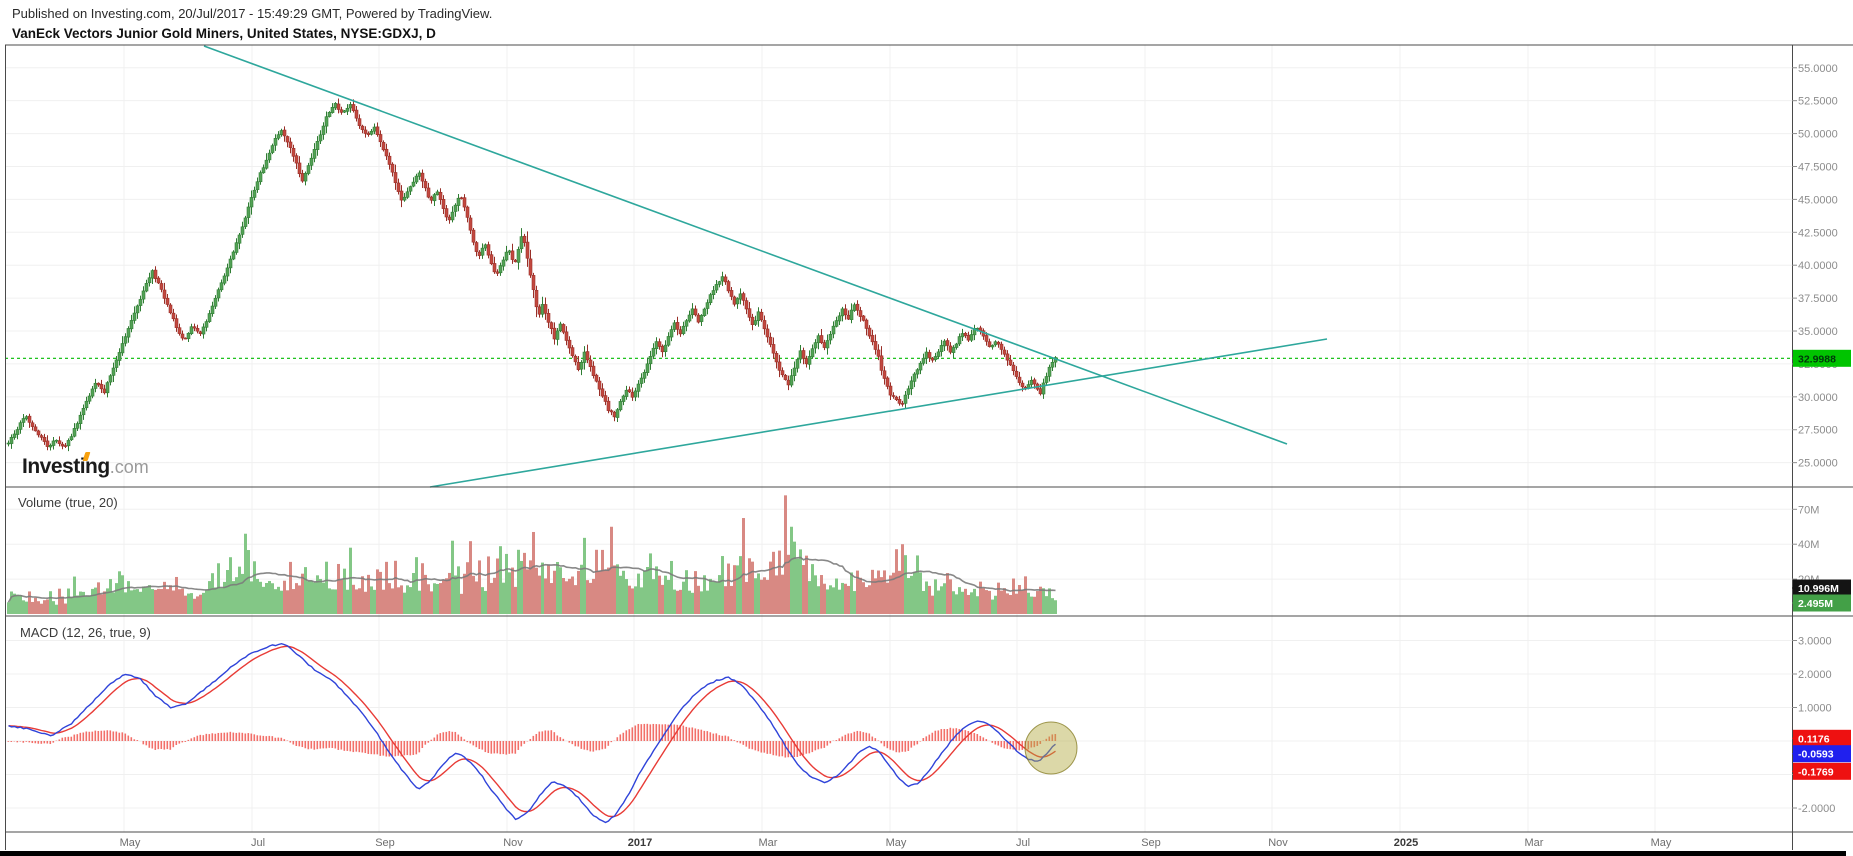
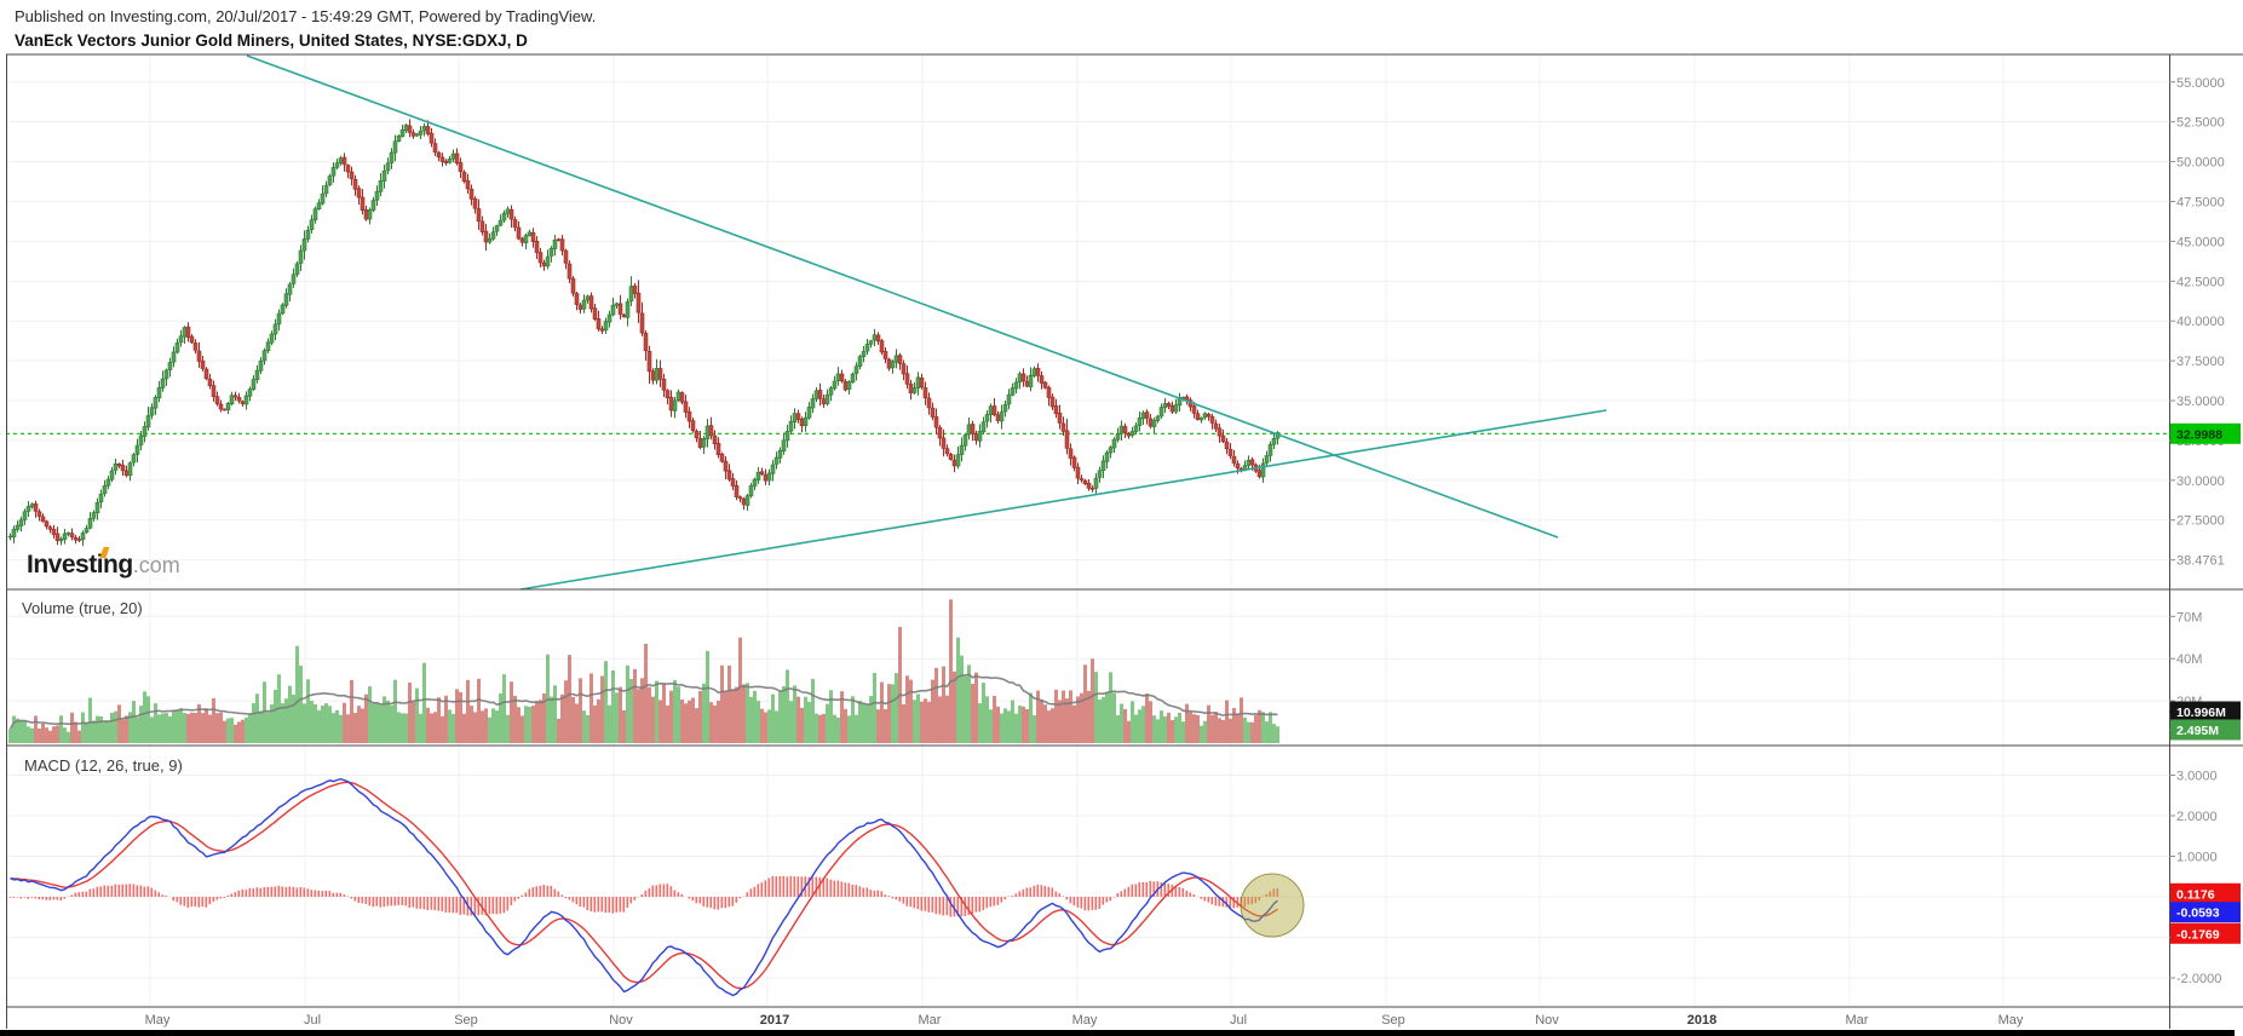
  Published on Investing.com, 20/Jul/2017 - 15:49:29 GMT, Powered by TradingView.
  VanEck Vectors Junior Gold Miners, United States, NYSE:GDXJ, D
  55.0000
  52.5000
  50.0000
  47.5000
  45.0000
  42.5000
  40.0000
  37.5000
  35.0000
  30.0000
  27.5000
- 25.0000
+ 38.4761
  70M
  40M
  3.0000
  2.0000
  1.0000
  -2.0000
  May
  Jul
  Sep
  Nov
  2017
  Mar
  May
  Jul
  Sep
  Nov
- 2025
+ 2018
  Mar
  May
  32.9988
  10.996M
  2.495M
  0.1176
  -0.0593
  -0.1769
  Volume (true, 20)
  MACD (12, 26, true, 9)
  Investing.com
